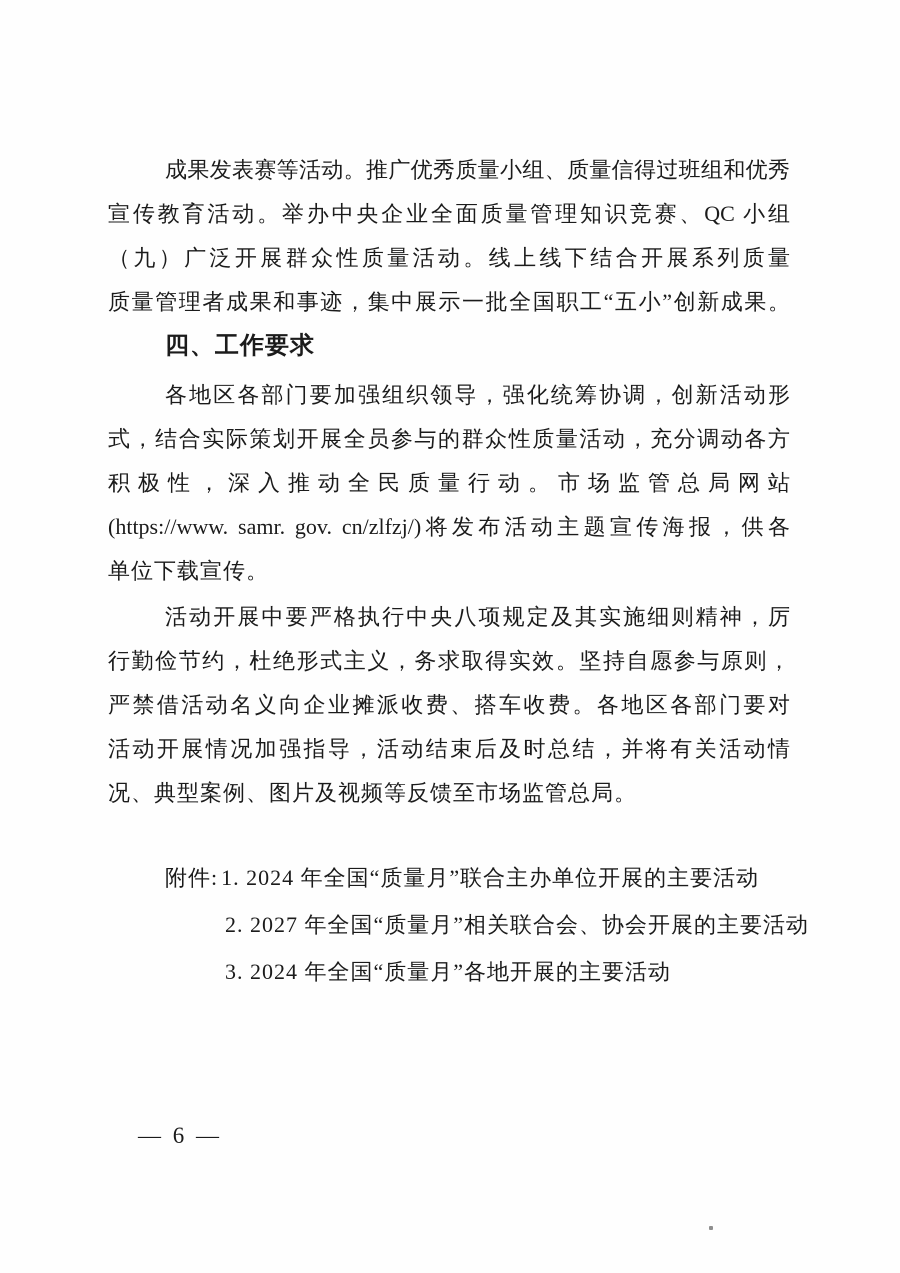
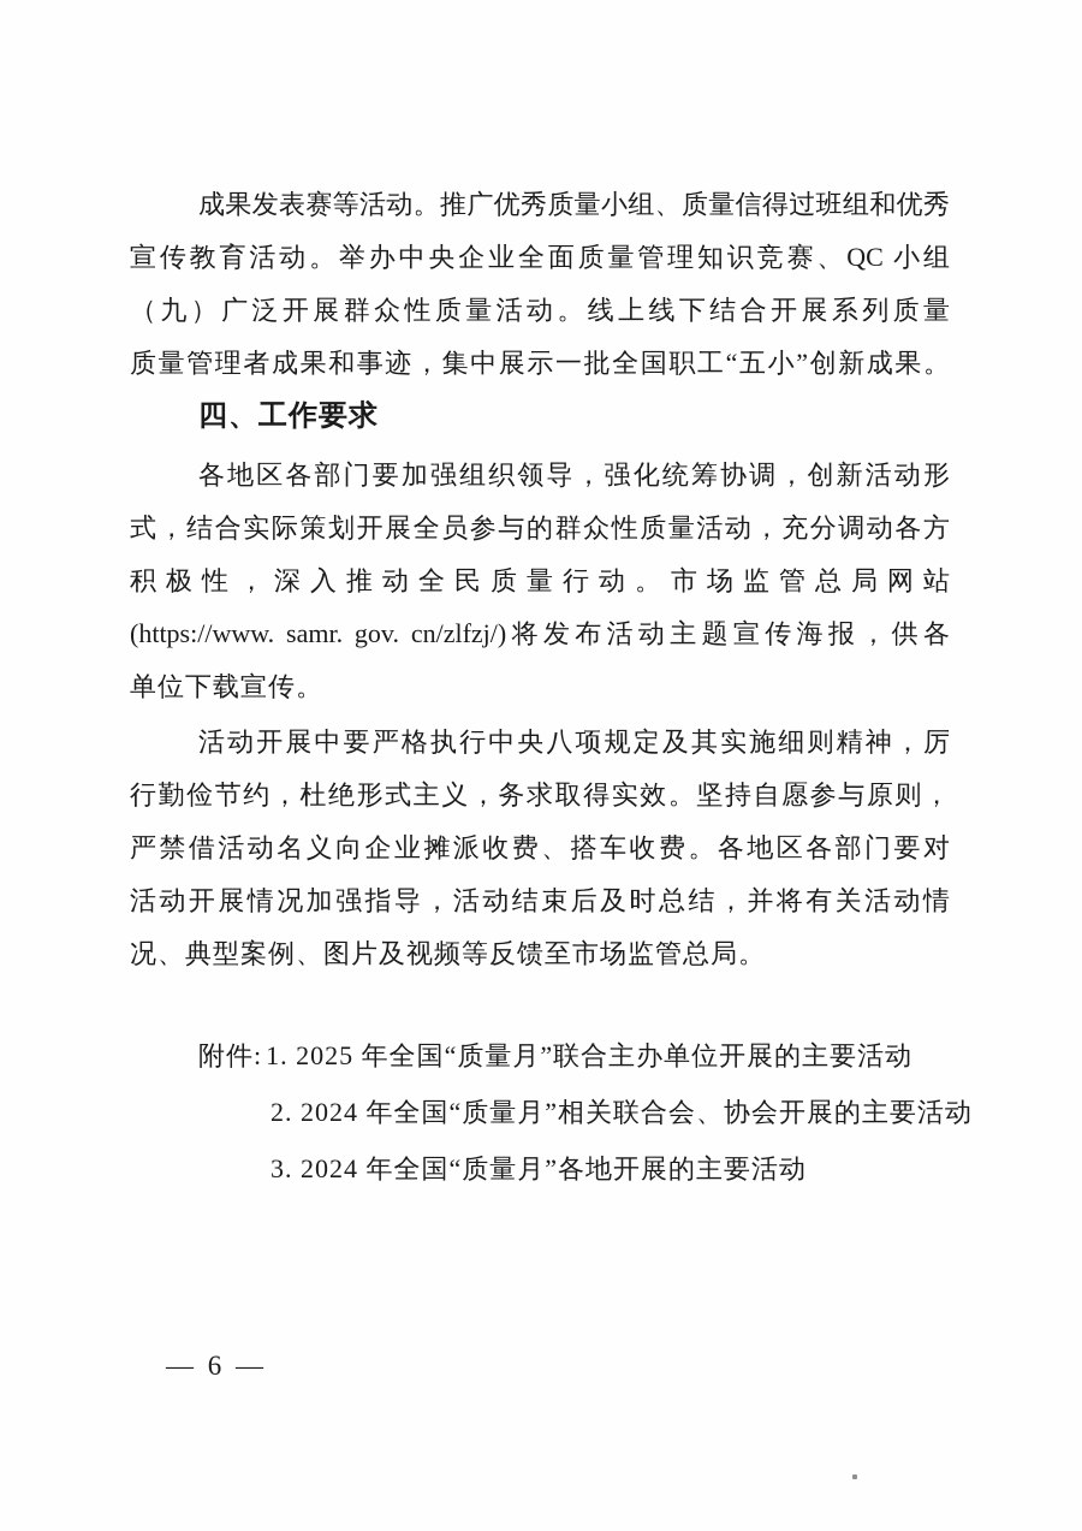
  成果发表赛等活动。推广优秀质量小组、质量信得过班组和优秀
  宣传教育活动。举办中央企业全面质量管理知识竞赛、QC 小组
  （九）广泛开展群众性质量活动。线上线下结合开展系列质量
  质量管理者成果和事迹，集中展示一批全国职工“五小”创新成果。
  四、工作要求
  各地区各部门要加强组织领导，强化统筹协调，创新活动形
  式，结合实际策划开展全员参与的群众性质量活动，充分调动各方
  积极性，深入推动全民质量行动。市场监管总局网站
  (https://www. samr. gov. cn/zlfzj/)将发布活动主题宣传海报，供各
  单位下载宣传。
  活动开展中要严格执行中央八项规定及其实施细则精神，厉
  行勤俭节约，杜绝形式主义，务求取得实效。坚持自愿参与原则，
  严禁借活动名义向企业摊派收费、搭车收费。各地区各部门要对
  活动开展情况加强指导，活动结束后及时总结，并将有关活动情
  况、典型案例、图片及视频等反馈至市场监管总局。
- 附件:1. 2024 年全国“质量月”联合主办单位开展的主要活动
+ 附件:1. 2025 年全国“质量月”联合主办单位开展的主要活动
- 2. 2027 年全国“质量月”相关联合会、协会开展的主要活动
+ 2. 2024 年全国“质量月”相关联合会、协会开展的主要活动
  3. 2024 年全国“质量月”各地开展的主要活动
  — 6 —
